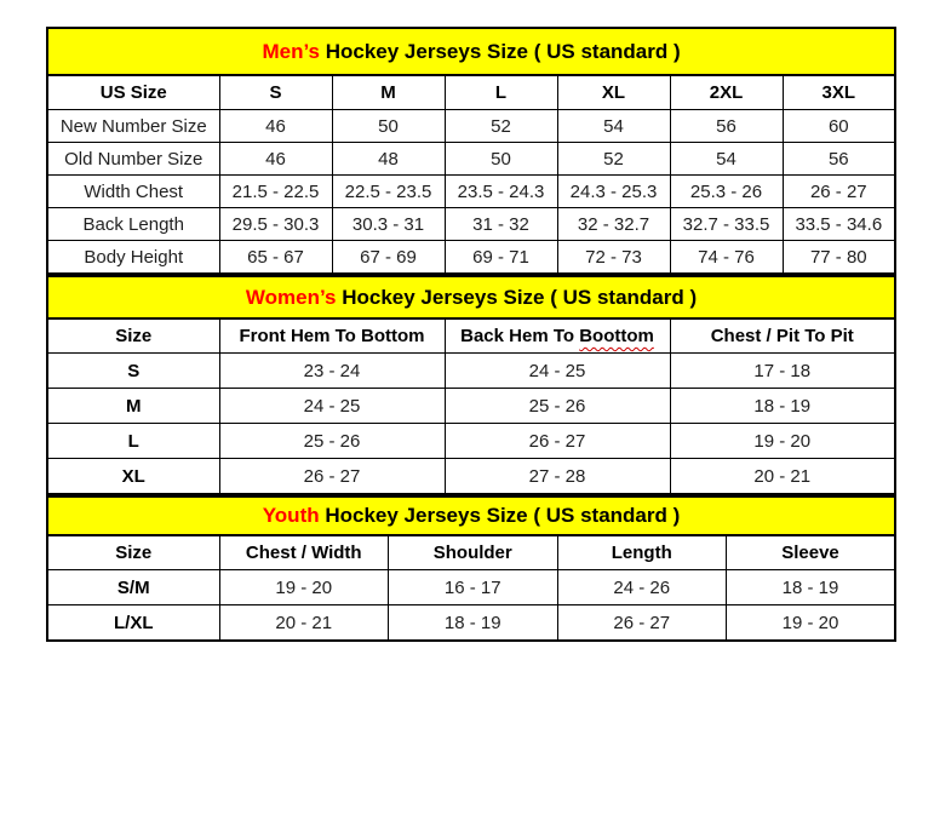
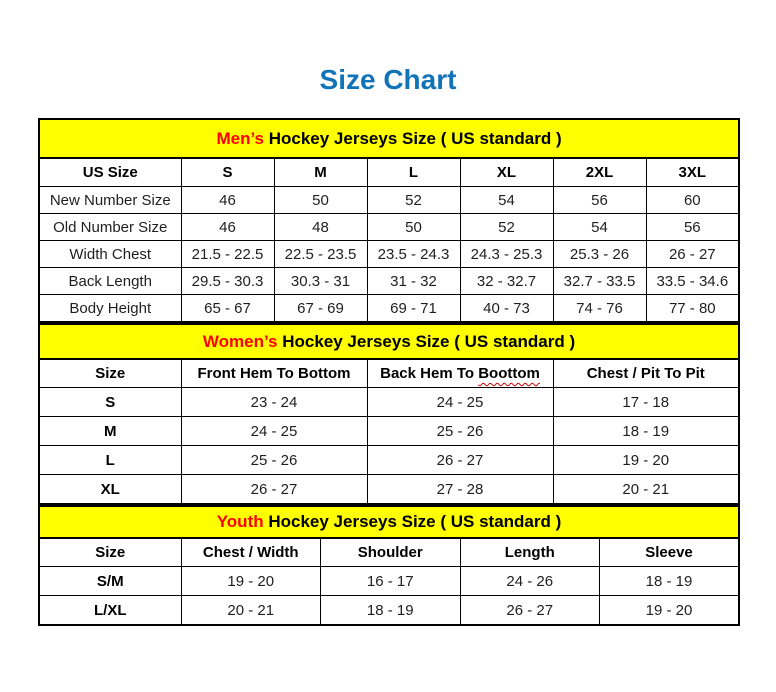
+ Size Chart
  Men’s Hockey Jerseys Size ( US standard )
  US Size	S	M	L	XL	2XL	3XL
  New Number Size	46	50	52	54	56	60
  Old Number Size	46	48	50	52	54	56
  Width Chest	21.5 - 22.5	22.5 - 23.5	23.5 - 24.3	24.3 - 25.3	25.3 - 26	26 - 27
  Back Length	29.5 - 30.3	30.3 - 31	31 - 32	32 - 32.7	32.7 - 33.5	33.5 - 34.6
- Body Height	65 - 67	67 - 69	69 - 71	72 - 73	74 - 76	77 - 80
+ Body Height	65 - 67	67 - 69	69 - 71	40 - 73	74 - 76	77 - 80
  Women’s Hockey Jerseys Size ( US standard )
  Size	Front Hem To Bottom	Back Hem To Boottom	Chest / Pit To Pit
  S	23 - 24	24 - 25	17 - 18
  M	24 - 25	25 - 26	18 - 19
  L	25 - 26	26 - 27	19 - 20
  XL	26 - 27	27 - 28	20 - 21
  Youth Hockey Jerseys Size ( US standard )
  Size	Chest / Width	Shoulder	Length	Sleeve
  S/M	19 - 20	16 - 17	24 - 26	18 - 19
  L/XL	20 - 21	18 - 19	26 - 27	19 - 20
